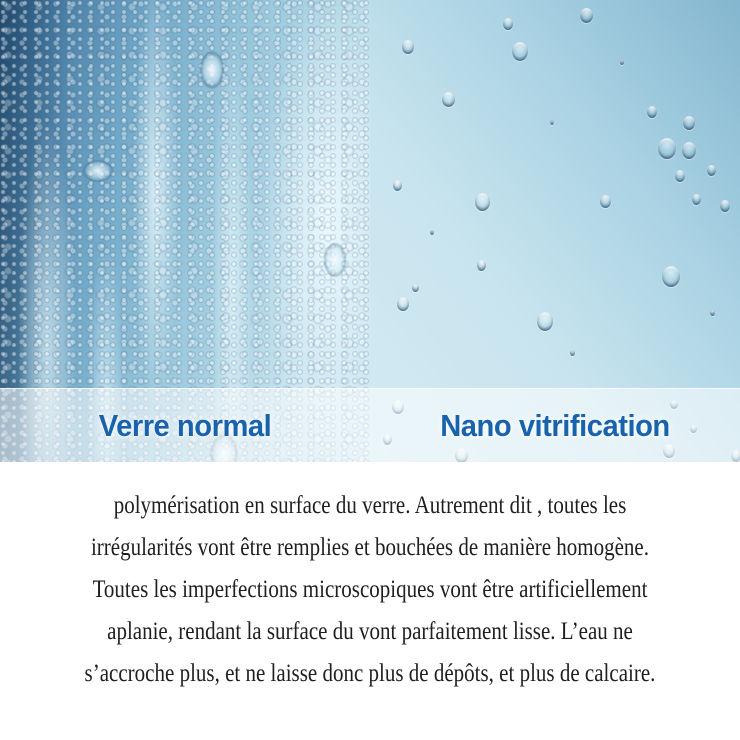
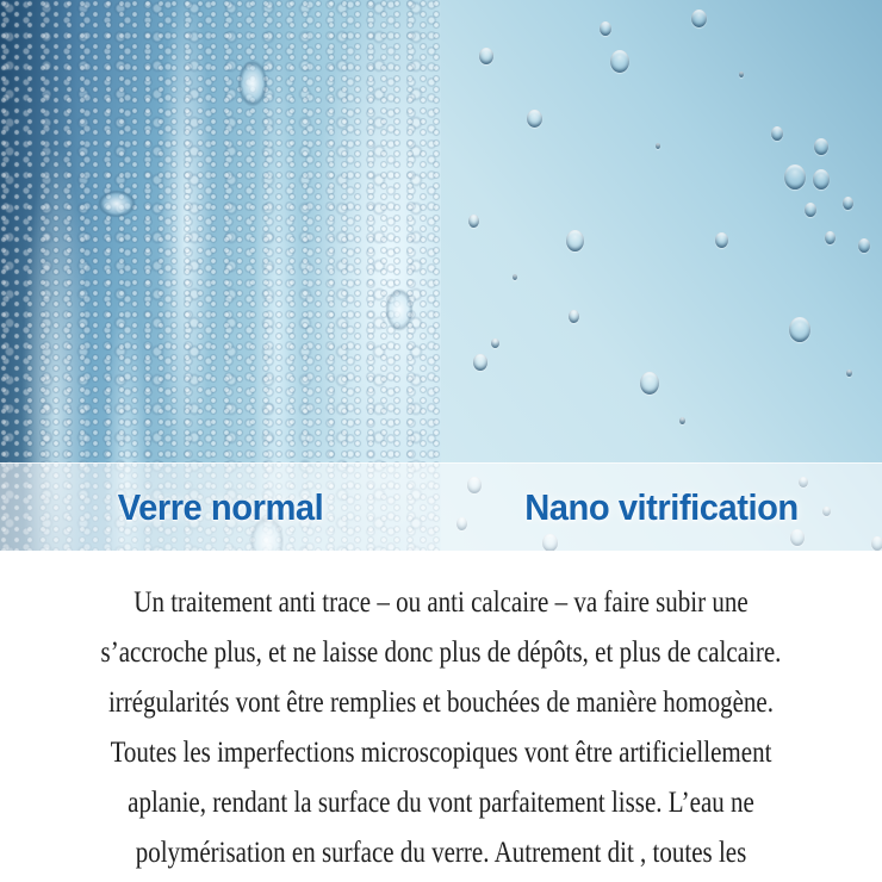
  Verre normal
  Nano vitrification
+ Un traitement anti trace – ou anti calcaire – va faire subir une
- polymérisation en surface du verre. Autrement dit , toutes les
+ s’accroche plus, et ne laisse donc plus de dépôts, et plus de calcaire.
  irrégularités vont être remplies et bouchées de manière homogène.
  Toutes les imperfections microscopiques vont être artificiellement
  aplanie, rendant la surface du vont parfaitement lisse. L’eau ne
- s’accroche plus, et ne laisse donc plus de dépôts, et plus de calcaire.
+ polymérisation en surface du verre. Autrement dit , toutes les
